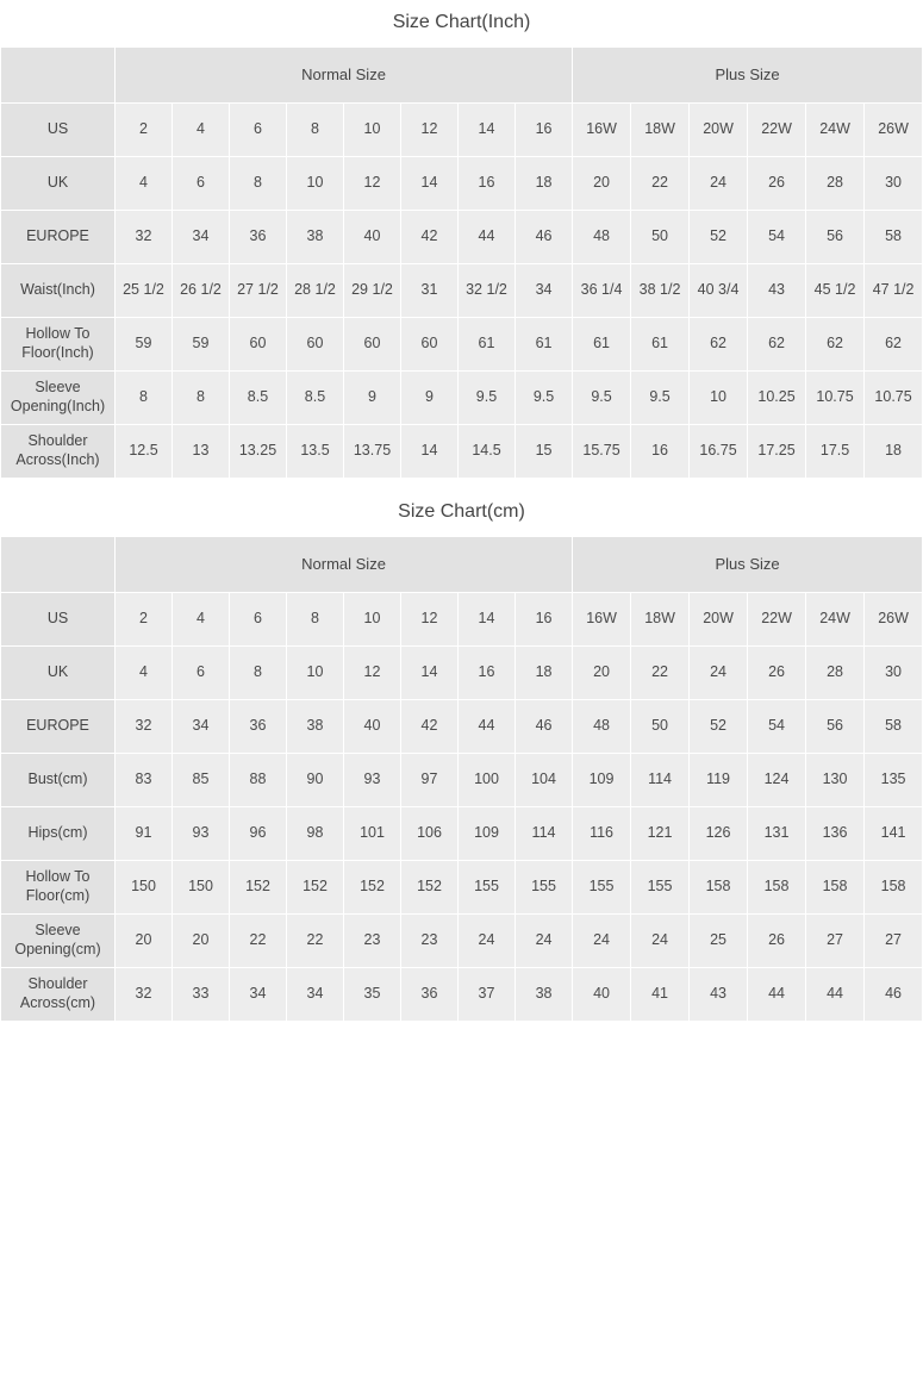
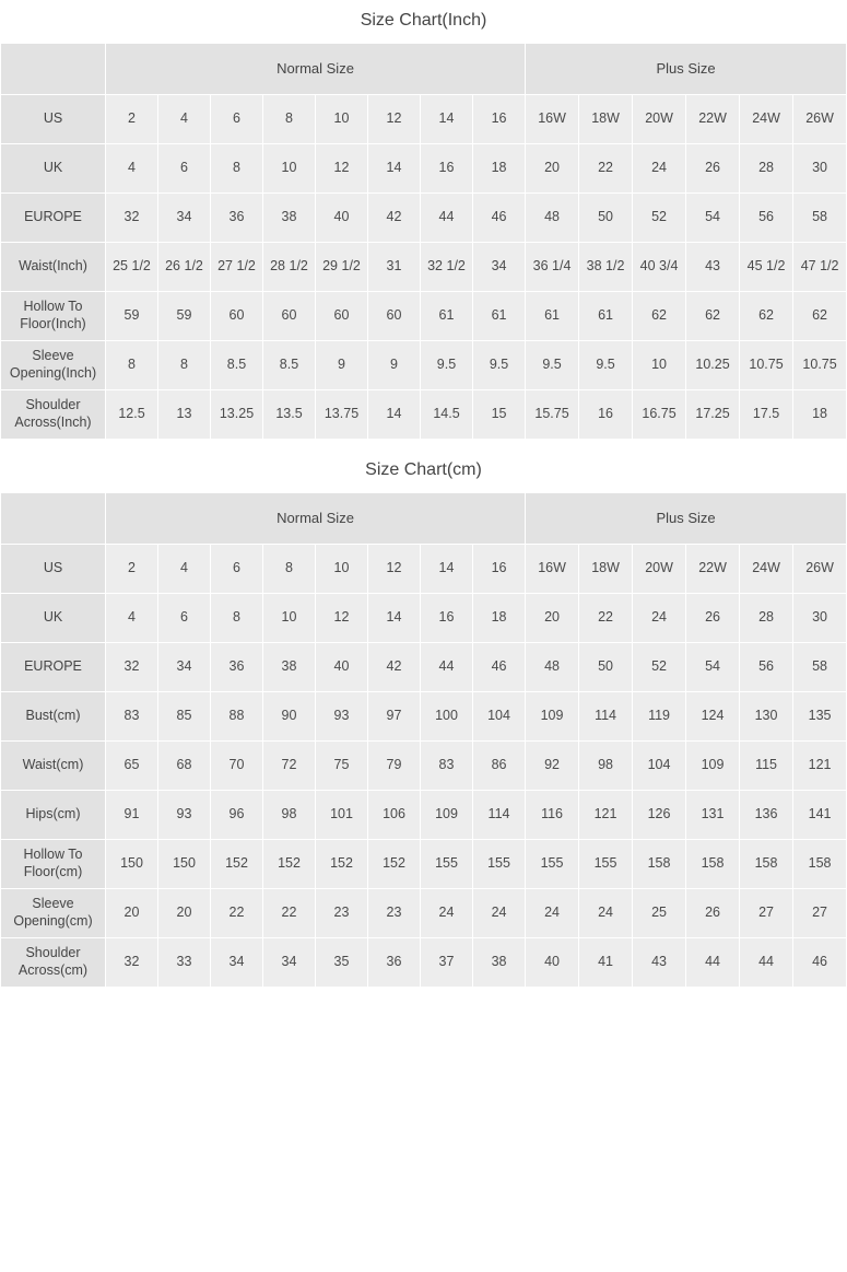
  Size Chart(Inch)
  	Normal Size	Plus Size
  US	2	4	6	8	10	12	14	16	16W	18W	20W	22W	24W	26W
  UK	4	6	8	10	12	14	16	18	20	22	24	26	28	30
  EUROPE	32	34	36	38	40	42	44	46	48	50	52	54	56	58
  Waist(Inch)	25 1/2	26 1/2	27 1/2	28 1/2	29 1/2	31	32 1/2	34	36 1/4	38 1/2	40 3/4	43	45 1/2	47 1/2
  Hollow To Floor(Inch)	59	59	60	60	60	60	61	61	61	61	62	62	62	62
  Sleeve Opening(Inch)	8	8	8.5	8.5	9	9	9.5	9.5	9.5	9.5	10	10.25	10.75	10.75
  Shoulder Across(Inch)	12.5	13	13.25	13.5	13.75	14	14.5	15	15.75	16	16.75	17.25	17.5	18
  Size Chart(cm)
  	Normal Size	Plus Size
  US	2	4	6	8	10	12	14	16	16W	18W	20W	22W	24W	26W
  UK	4	6	8	10	12	14	16	18	20	22	24	26	28	30
  EUROPE	32	34	36	38	40	42	44	46	48	50	52	54	56	58
  Bust(cm)	83	85	88	90	93	97	100	104	109	114	119	124	130	135
+ Waist(cm)	65	68	70	72	75	79	83	86	92	98	104	109	115	121
  Hips(cm)	91	93	96	98	101	106	109	114	116	121	126	131	136	141
  Hollow To Floor(cm)	150	150	152	152	152	152	155	155	155	155	158	158	158	158
  Sleeve Opening(cm)	20	20	22	22	23	23	24	24	24	24	25	26	27	27
  Shoulder Across(cm)	32	33	34	34	35	36	37	38	40	41	43	44	44	46
